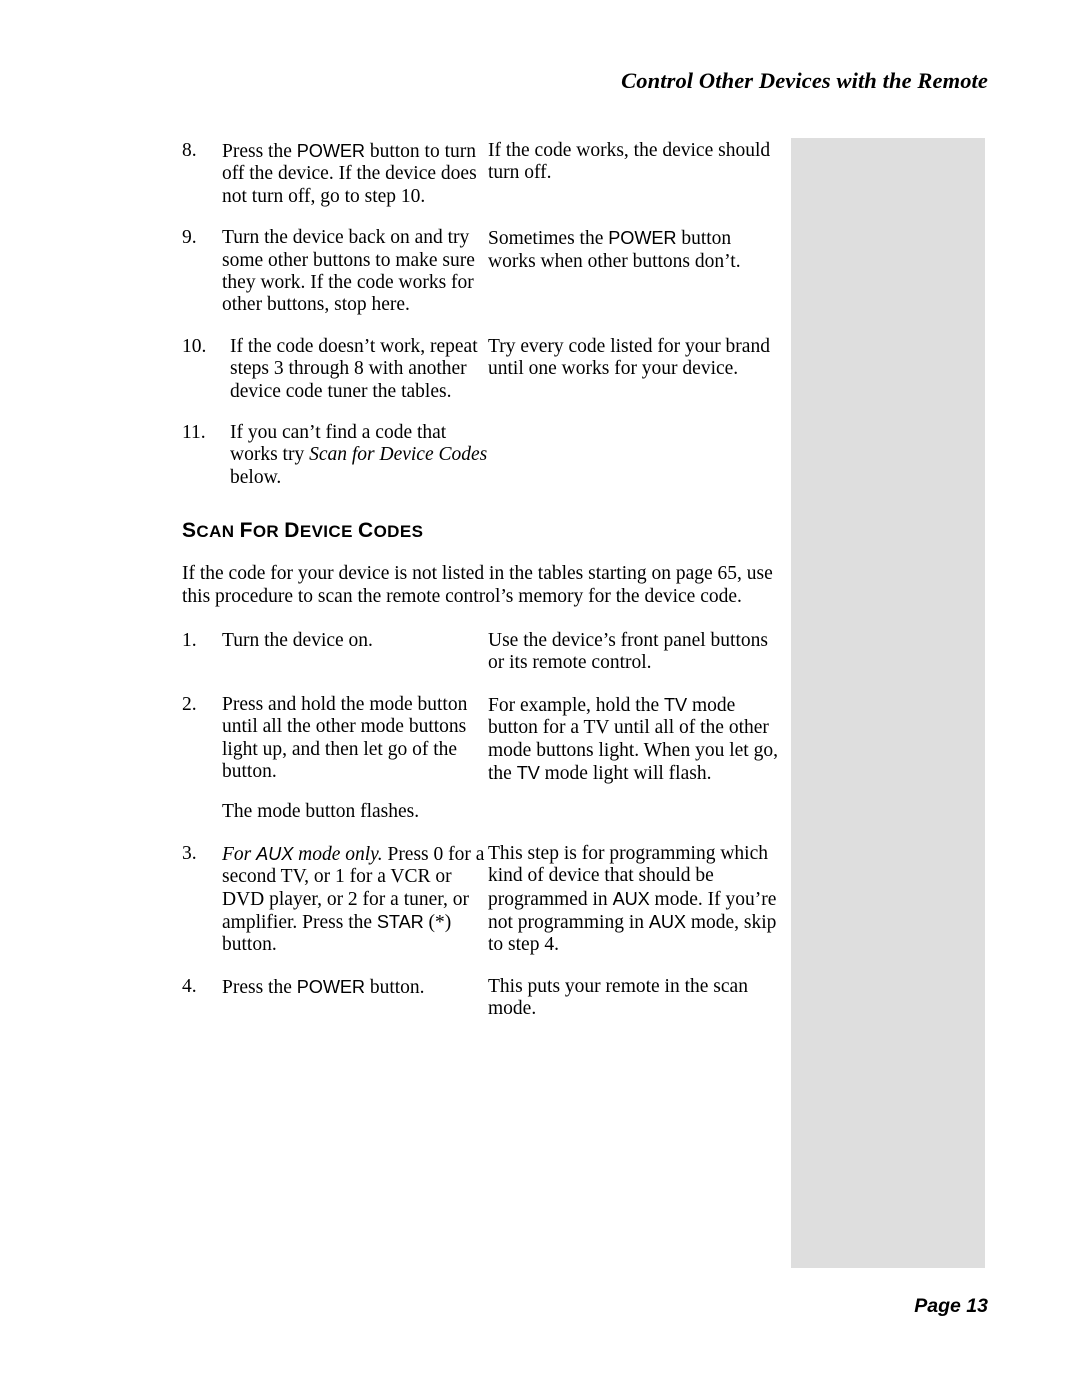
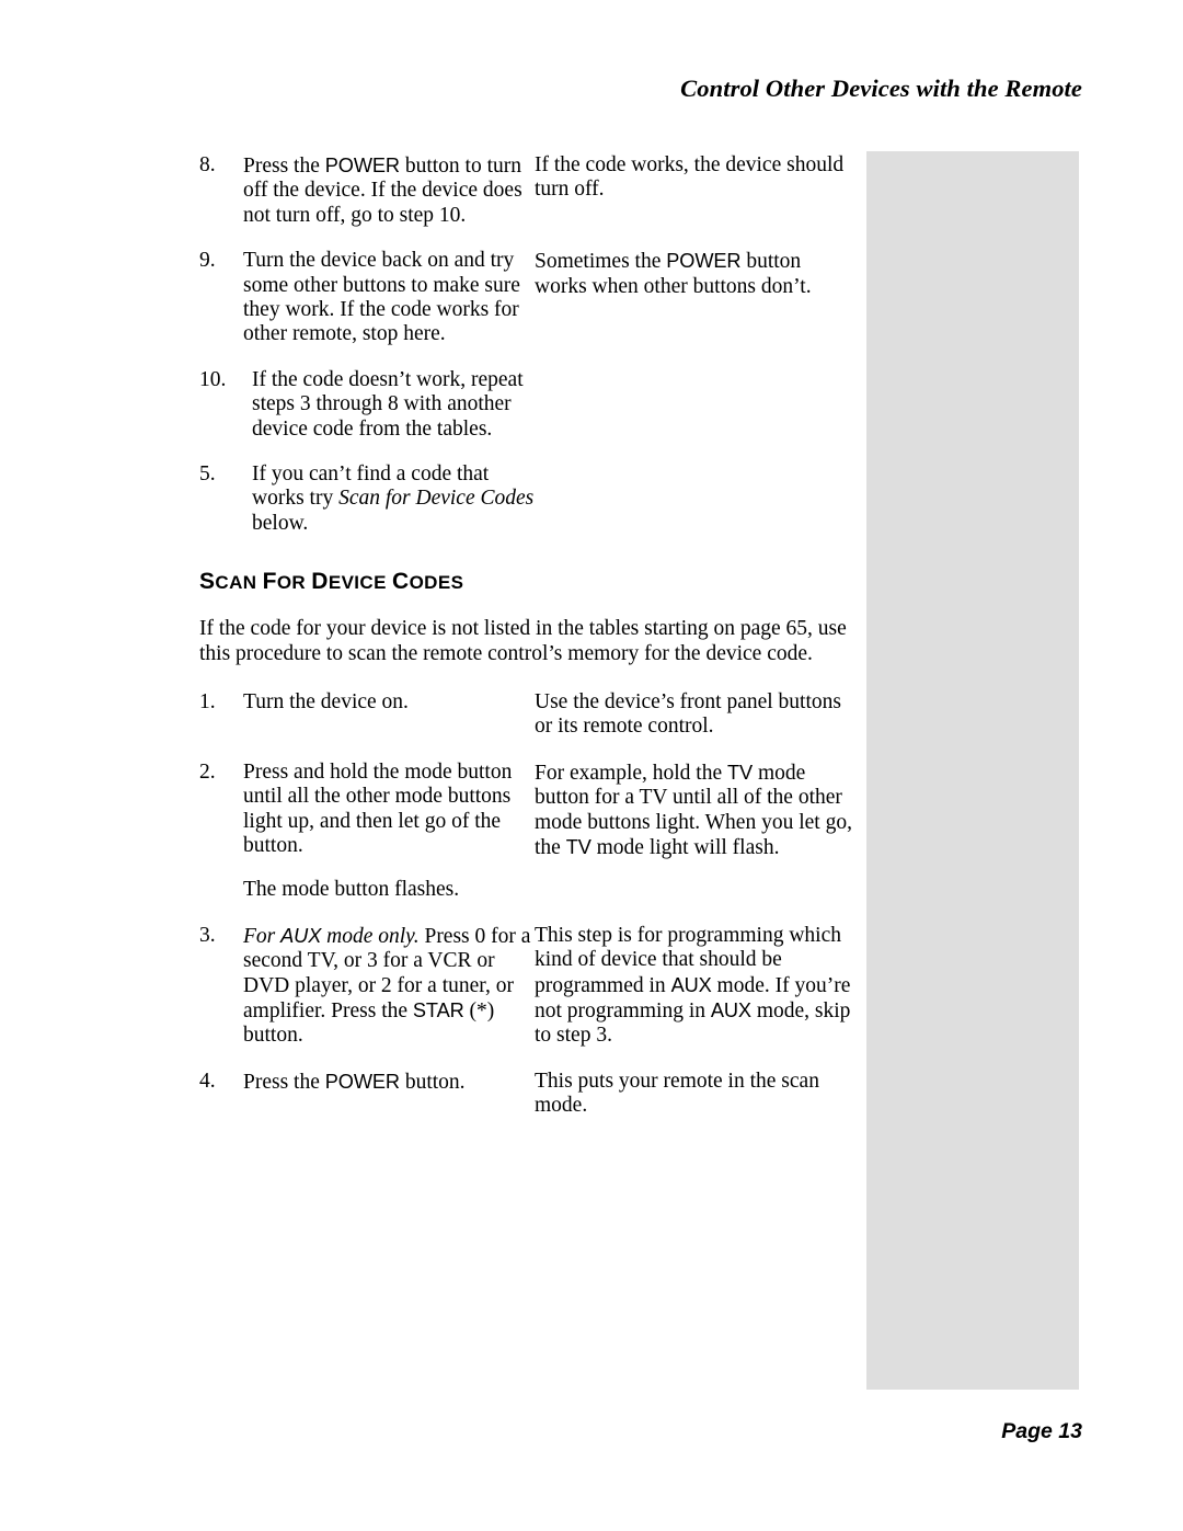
  Control Other Devices with the Remote
  8.
  Press the POWER button to turn off the device. If the device does not turn off, go to step 10.
  If the code works, the device should turn off.
  9.
- Turn the device back on and try some other buttons to make sure they work. If the code works for other buttons, stop here.
+ Turn the device back on and try some other buttons to make sure they work. If the code works for other remote, stop here.
  Sometimes the POWER button works when other buttons don’t.
  10.
- If the code doesn’t work, repeat steps 3 through 8 with another device code tuner the tables.
+ If the code doesn’t work, repeat steps 3 through 8 with another device code from the tables.
- Try every code listed for your brand until one works for your device.
- 11.
+ 5.
  If you can’t find a code that works try Scan for Device Codes below.
  SCAN FOR DEVICE CODES
  If the code for your device is not listed in the tables starting on page 65, use this procedure to scan the remote control’s memory for the device code.
  1.
  Turn the device on.
  Use the device’s front panel buttons or its remote control.
  2.
  Press and hold the mode button until all the other mode buttons light up, and then let go of the button.
  The mode button flashes.
  For example, hold the TV mode button for a TV until all of the other mode buttons light. When you let go, the TV mode light will flash.
  3.
- For AUX mode only. Press 0 for a second TV, or 1 for a VCR or DVD player, or 2 for a tuner, or amplifier. Press the STAR (*) button.
+ For AUX mode only. Press 0 for a second TV, or 3 for a VCR or DVD player, or 2 for a tuner, or amplifier. Press the STAR (*) button.
- This step is for programming which kind of device that should be programmed in AUX mode. If you’re not programming in AUX mode, skip to step 4.
+ This step is for programming which kind of device that should be programmed in AUX mode. If you’re not programming in AUX mode, skip to step 3.
  4.
  Press the POWER button.
  This puts your remote in the scan mode.
  Page 13
